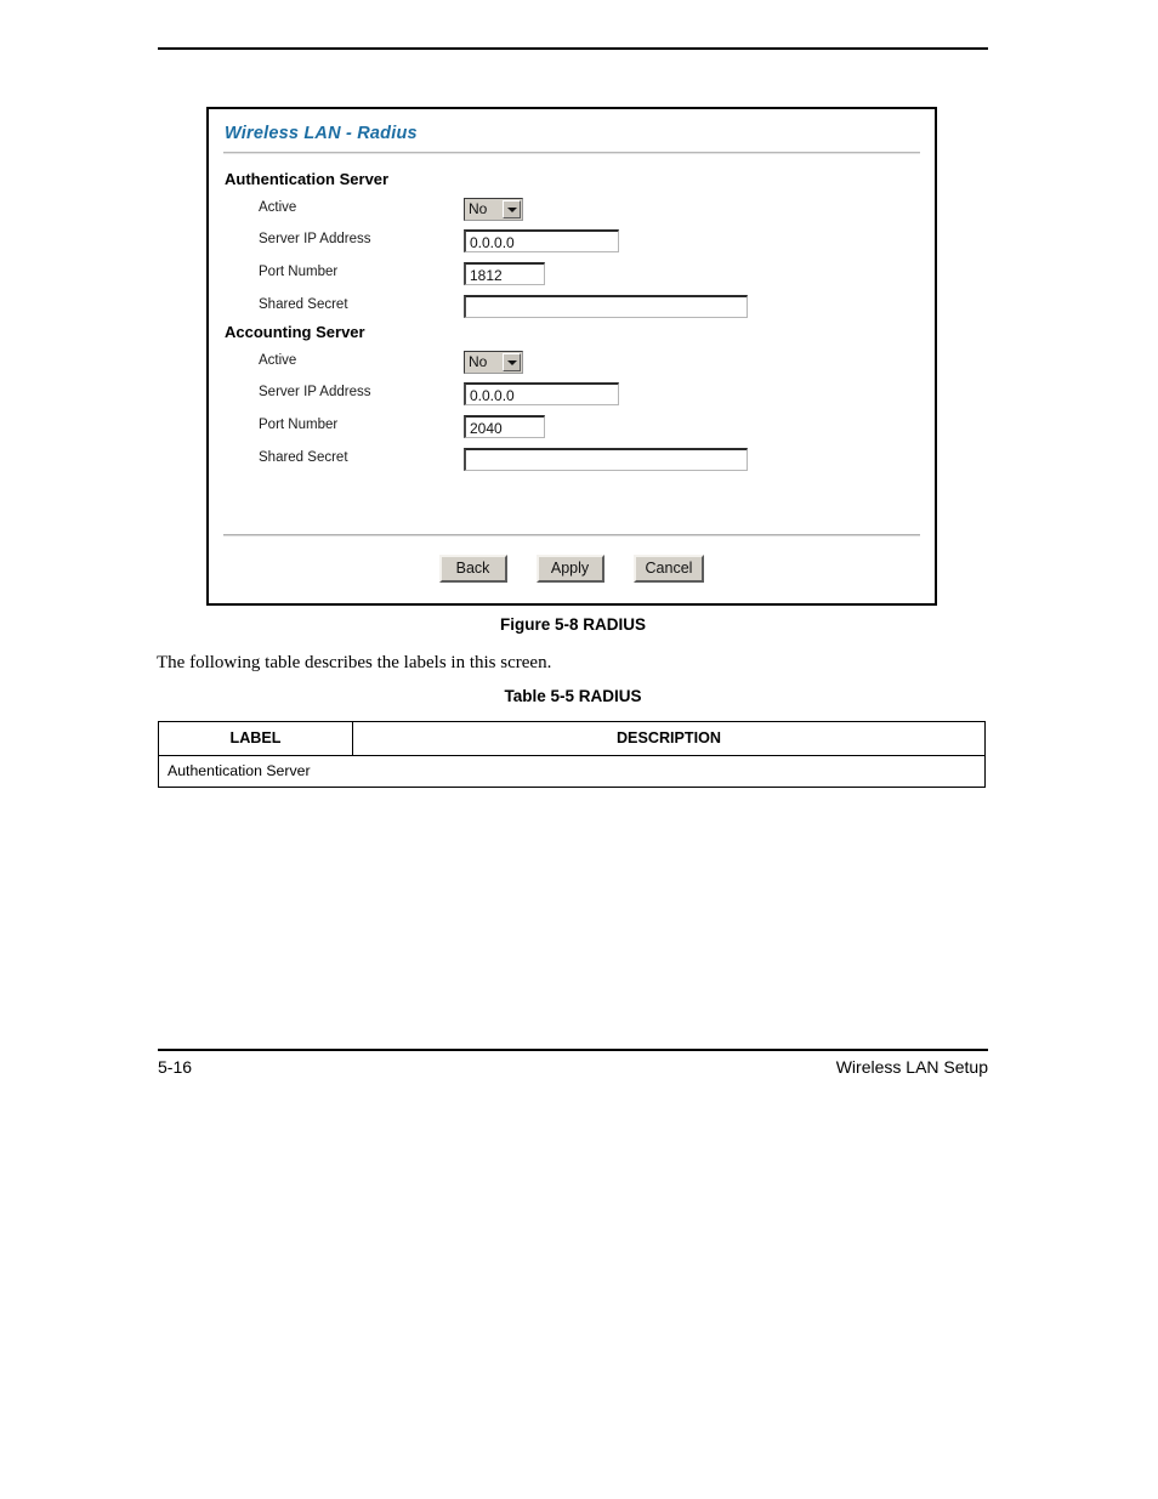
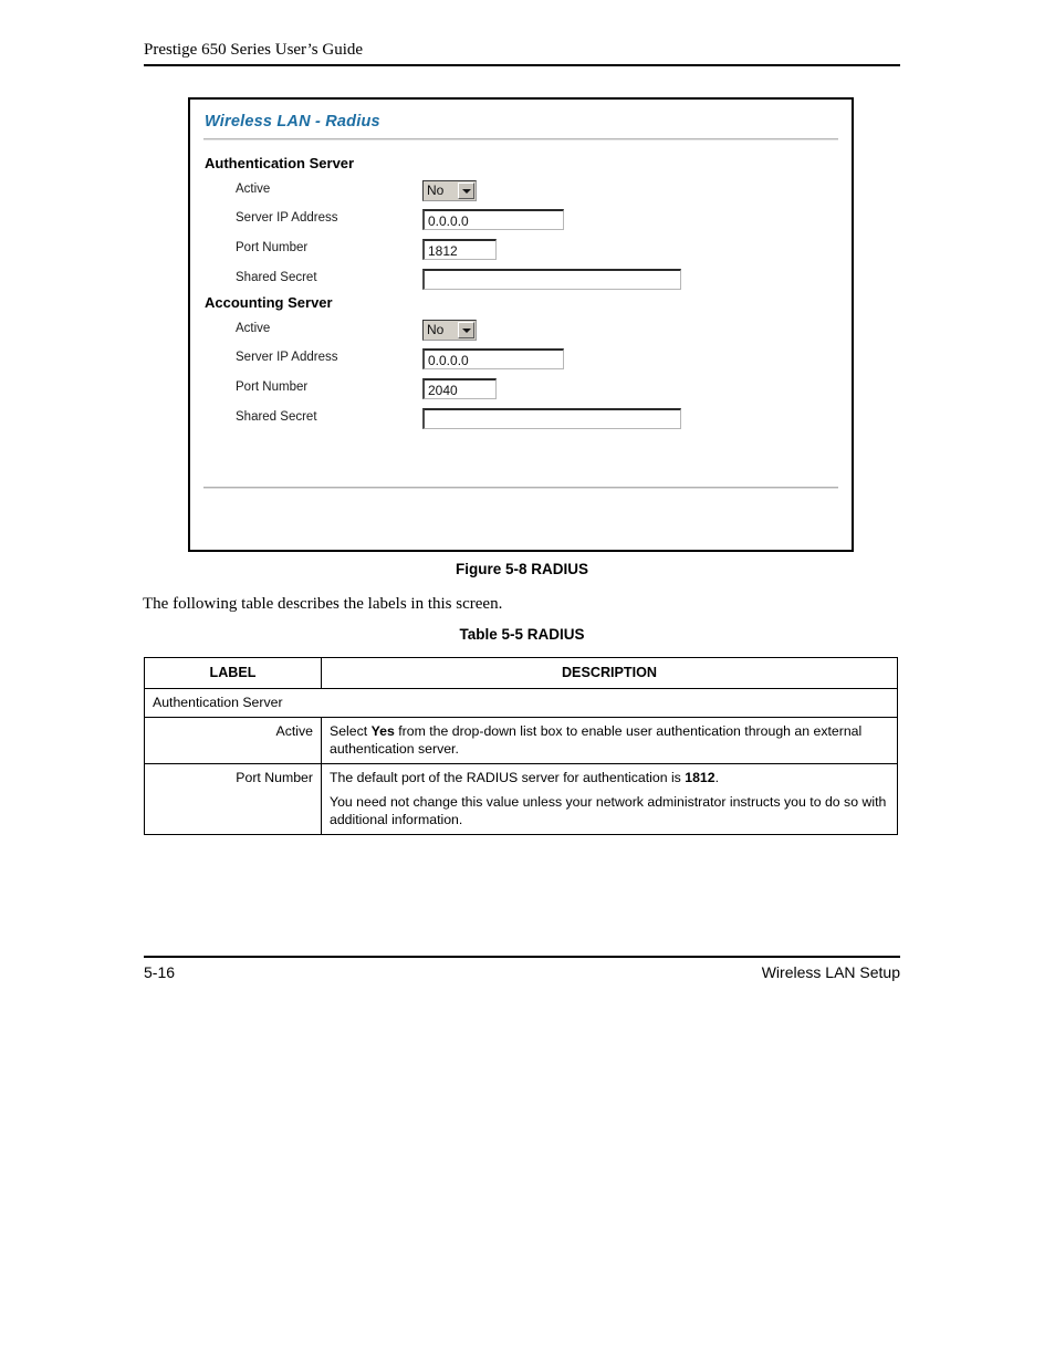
+ Prestige 650 Series User’s Guide
  Wireless LAN - Radius
  Authentication Server
  Active
  No
  Server IP Address
  0.0.0.0
  Port Number
  1812
  Shared Secret
  Accounting Server
  Active
  No
  Server IP Address
  0.0.0.0
  Port Number
  2040
  Shared Secret
- Back Apply Cancel
  Figure 5-8 RADIUS
  The following table describes the labels in this screen.
  Table 5-5 RADIUS
  LABEL	DESCRIPTION
  Authentication Server
+ Active	Select Yes from the drop-down list box to enable user authentication through an external authentication server.
+ Port Number	The default port of the RADIUS server for authentication is 1812.You need not change this value unless your network administrator instructs you to do so with additional information.
  5-16
  Wireless LAN Setup
